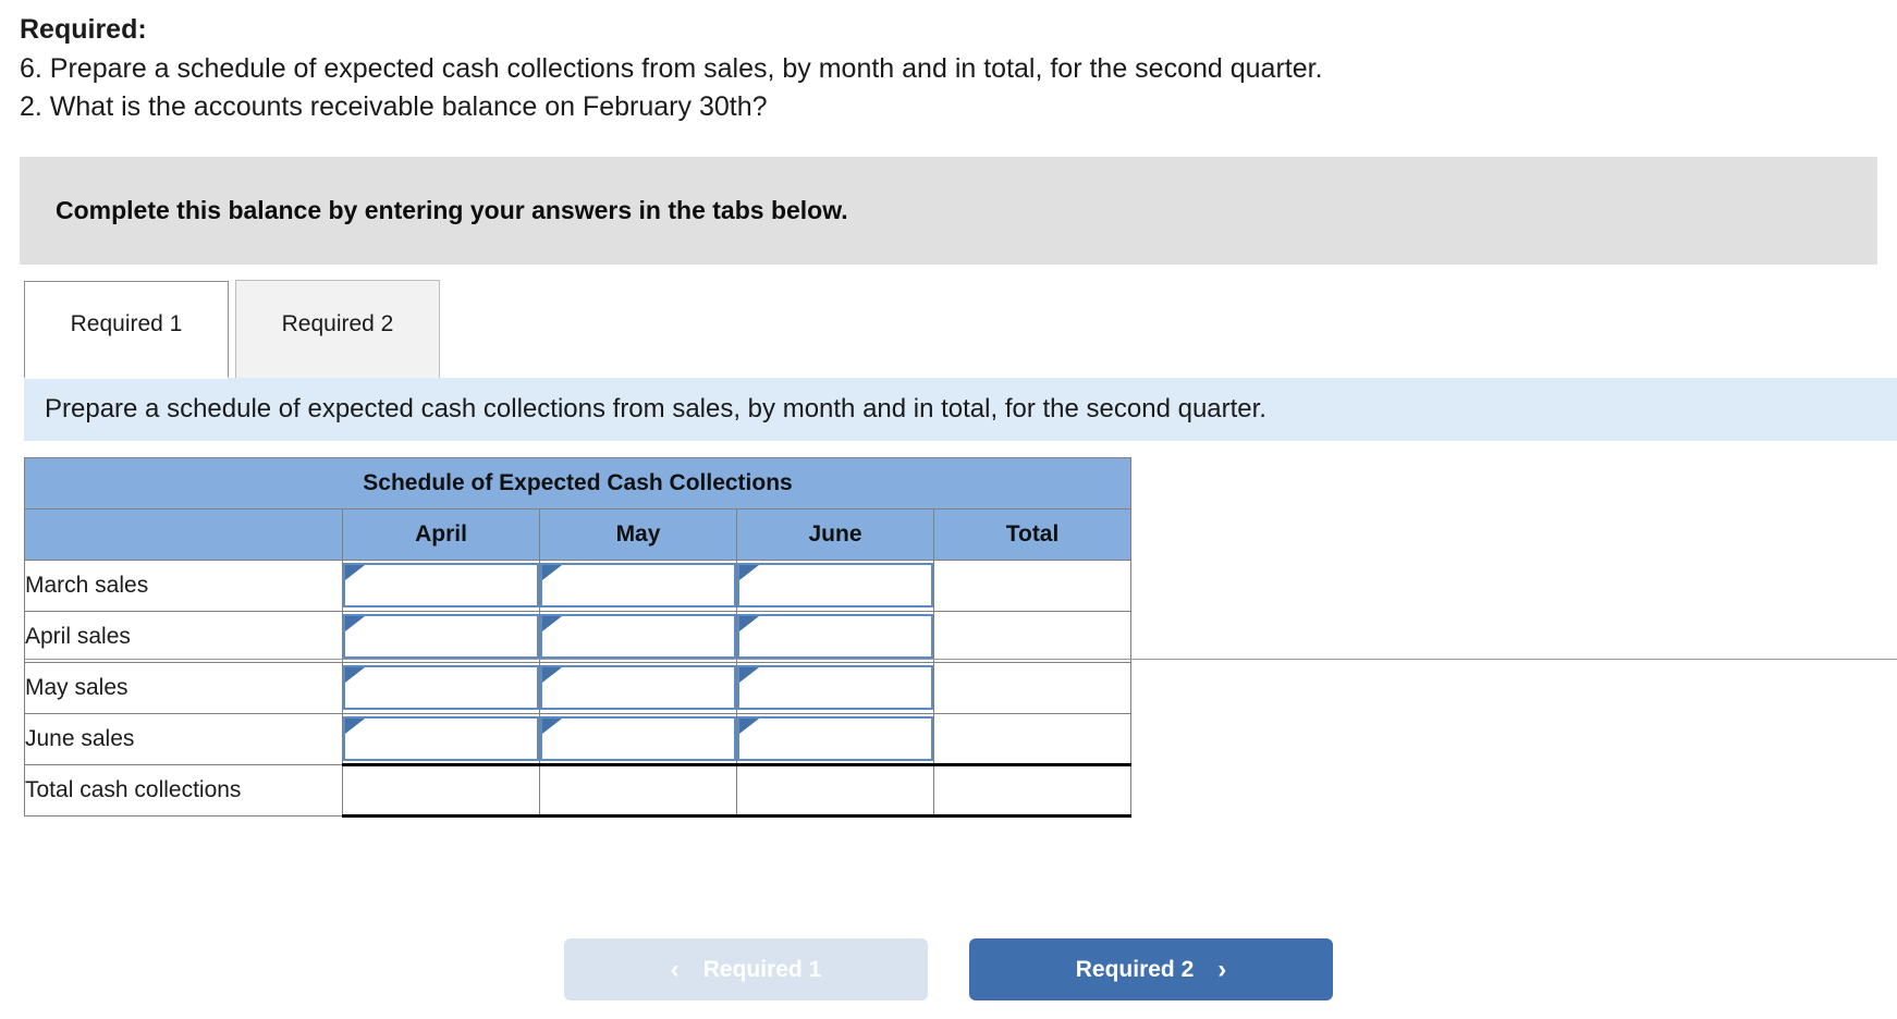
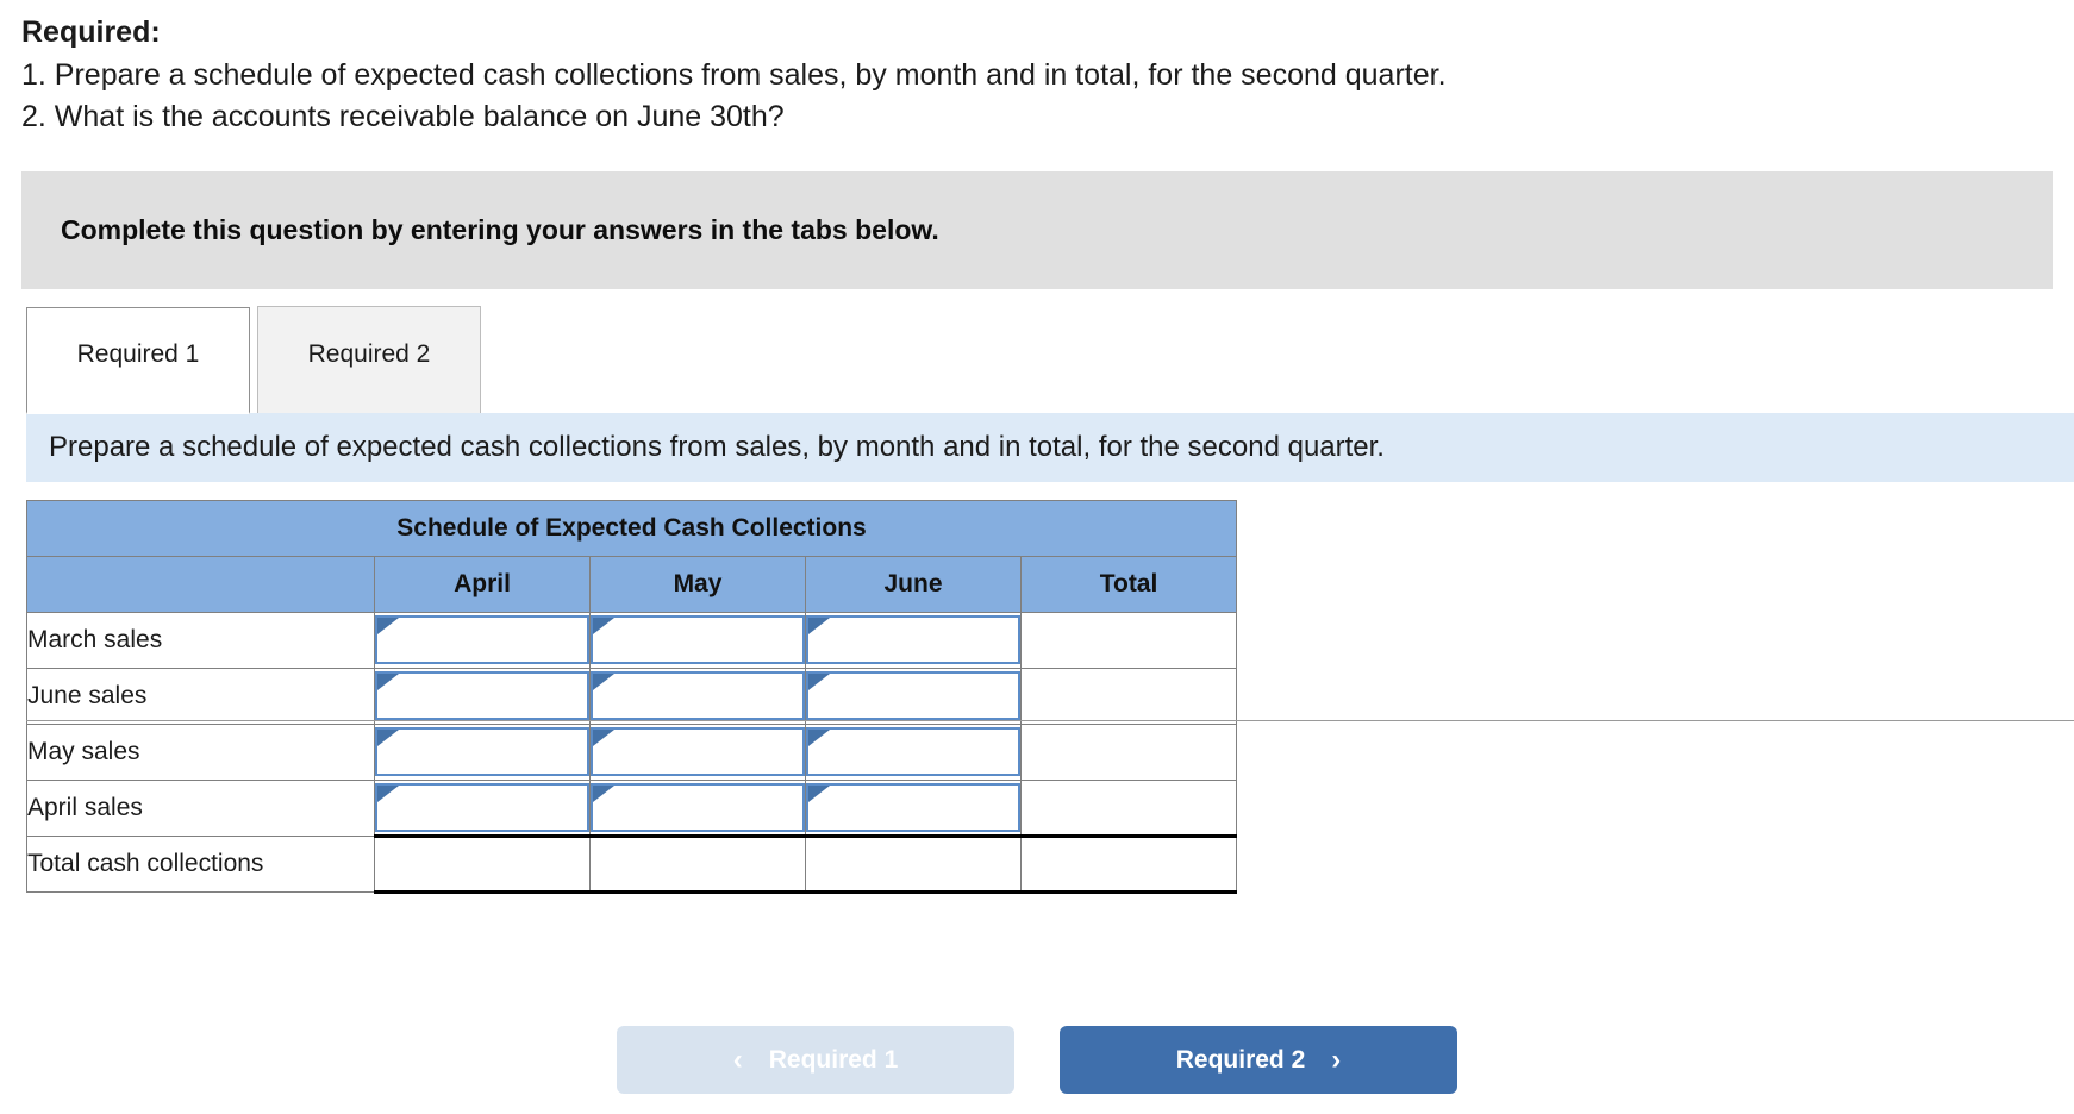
  Required:
- 6. Prepare a schedule of expected cash collections from sales, by month and in total, for the second quarter.
+ 1. Prepare a schedule of expected cash collections from sales, by month and in total, for the second quarter.
- 2. What is the accounts receivable balance on February 30th?
+ 2. What is the accounts receivable balance on June 30th?
- Complete this balance by entering your answers in the tabs below.
+ Complete this question by entering your answers in the tabs below.
  Required 1
  Required 2
  Prepare a schedule of expected cash collections from sales, by month and in total, for the second quarter.
  Schedule of Expected Cash Collections
  	April	May	June	Total
  March sales
- April sales
+ June sales
  May sales
- June sales
+ April sales
  Total cash collections
  ‹
  Required 1
  Required 2
  ›
